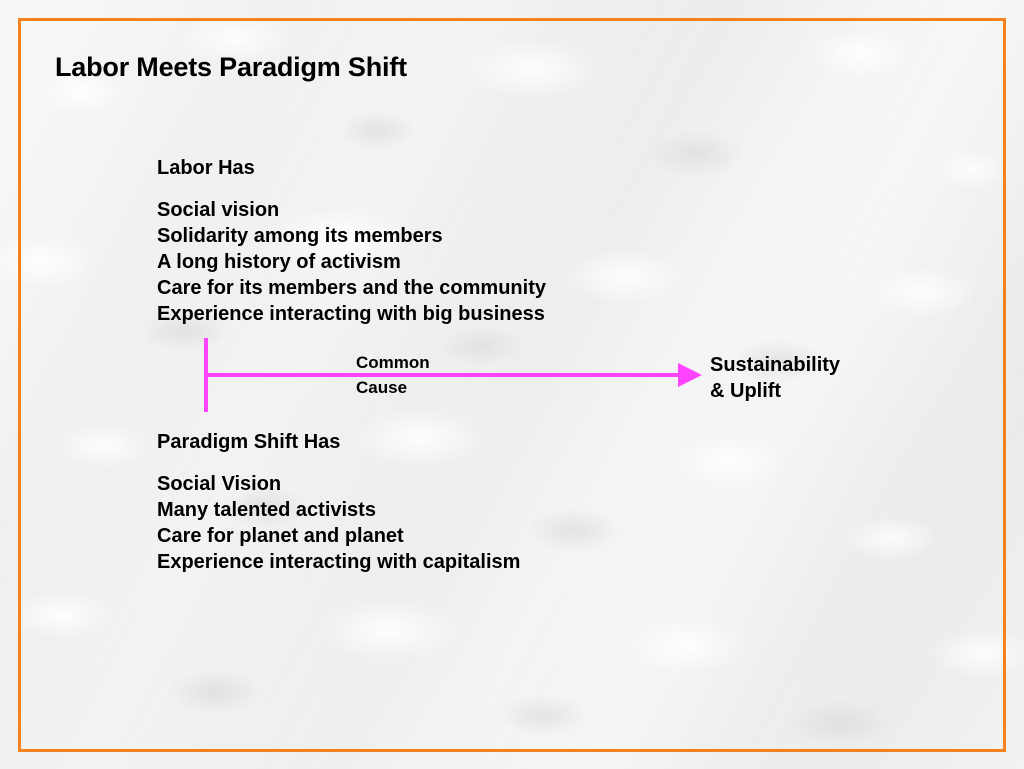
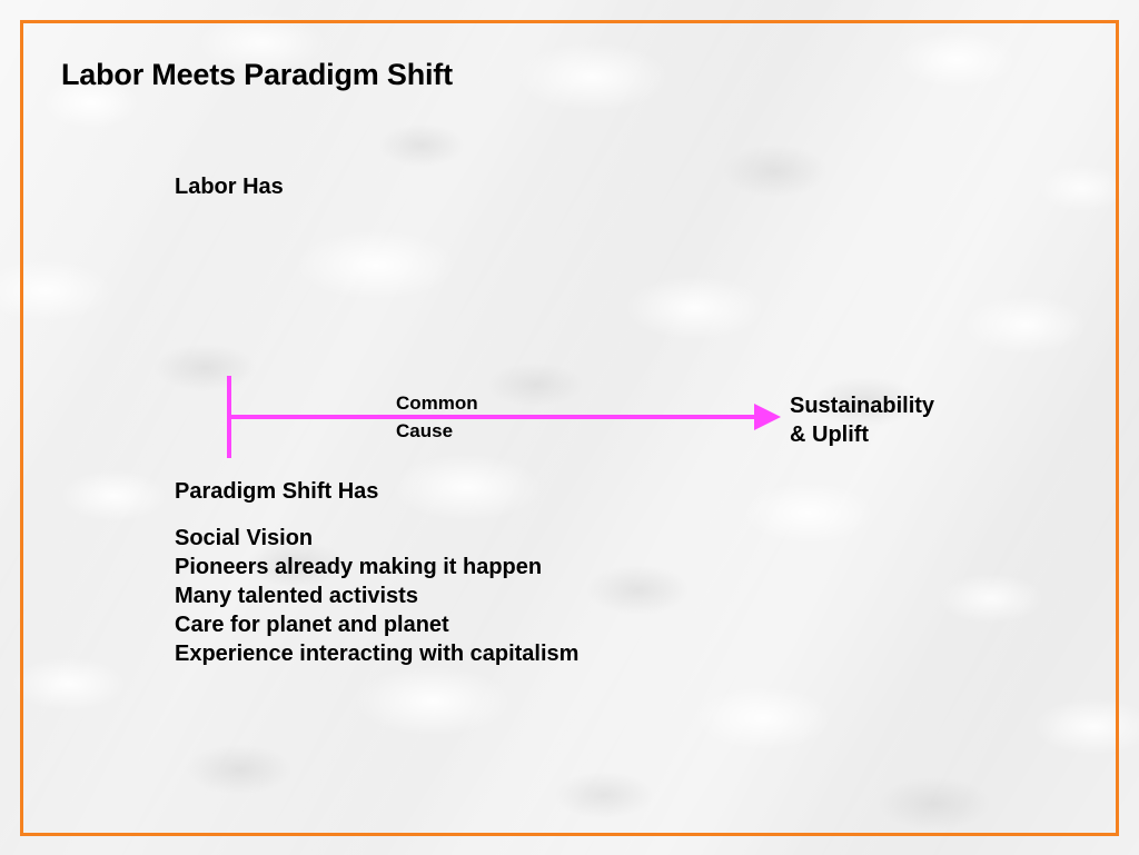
  Labor Meets Paradigm Shift
  Labor Has
- Social vision
- Solidarity among its members
- A long history of activism
- Care for its members and the community
- Experience interacting with big business
  Common
  Cause
  Sustainability
  & Uplift
  Paradigm Shift Has
  Social Vision
+ Pioneers already making it happen
  Many talented activists
  Care for planet and planet
  Experience interacting with capitalism
